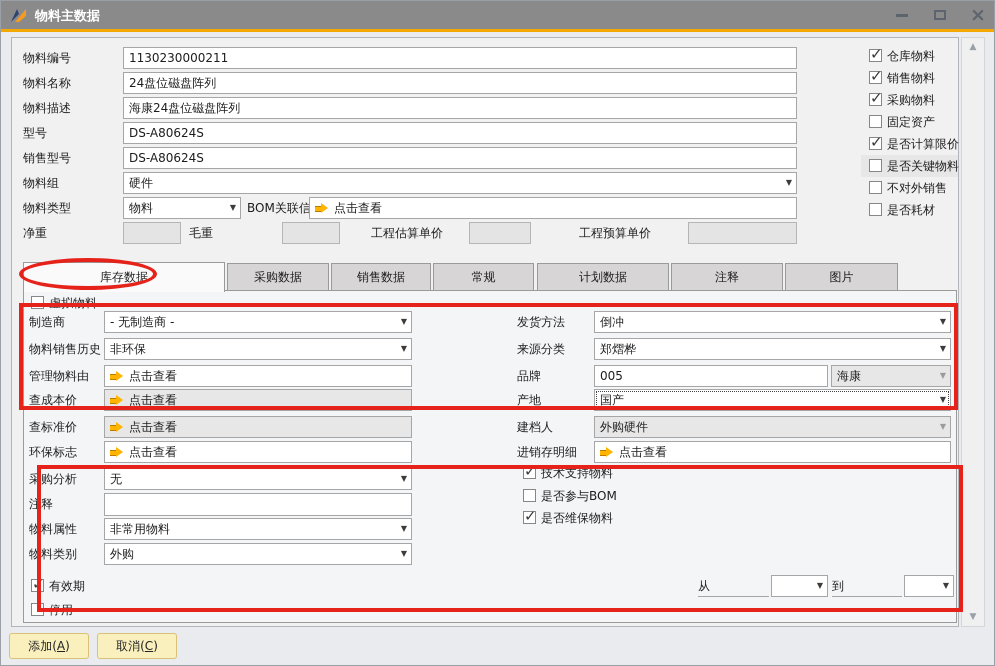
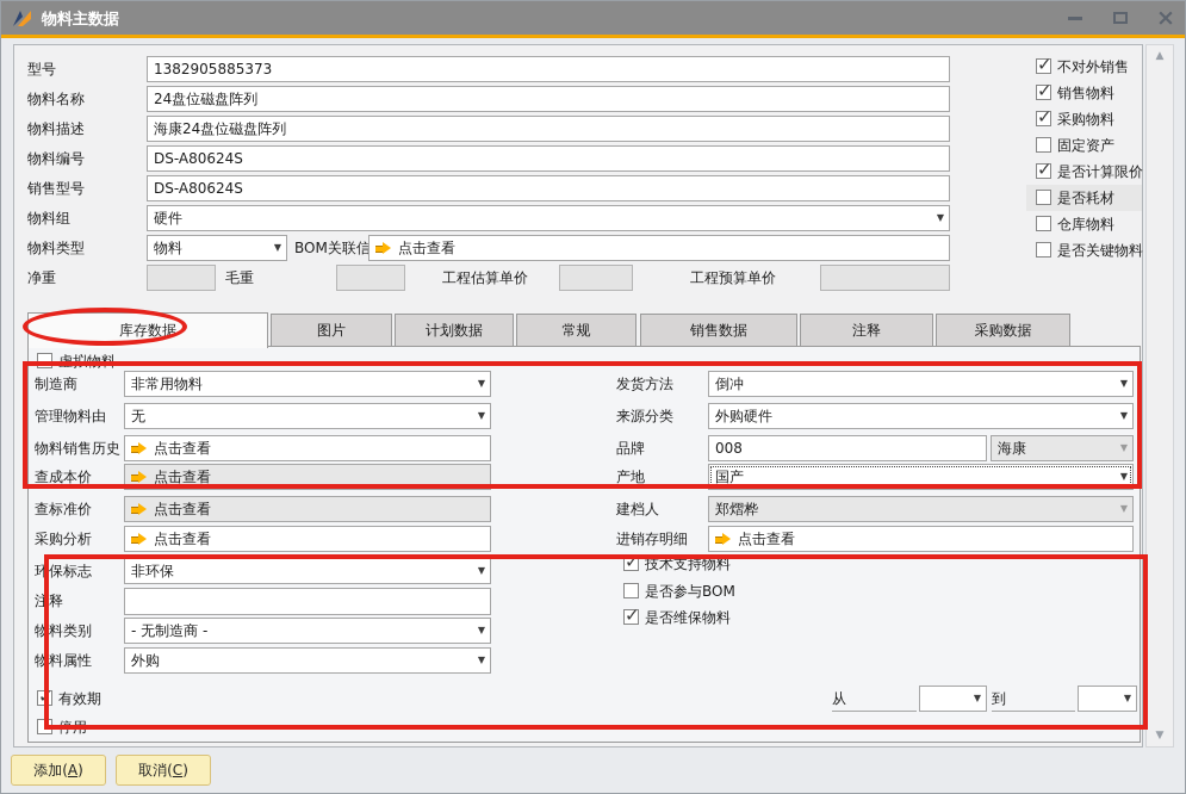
  物料主数据
  ×
- 物料编号
+ 型号
- 1130230000211
+ 1382905885373
  物料名称
  24盘位磁盘阵列
  物料描述
  海康24盘位磁盘阵列
- 型号
+ 物料编号
  DS-A80624S
  销售型号
  DS-A80624S
  物料组
  硬件
  ▼
  物料类型
  物料
  ▼
  BOM关联信
  点击查看
  净重
  毛重
  工程估算单价
  工程预算单价
  ✓
- 仓库物料
+ 不对外销售
  ✓
  销售物料
  ✓
  采购物料
  固定资产
  ✓
  是否计算限价
- 是否关键物料
+ 是否耗材
- 不对外销售
+ 仓库物料
- 是否耗材
+ 是否关键物料
  库存数据
- 采购数据
+ 图片
- 销售数据
+ 计划数据
  常规
- 计划数据
+ 销售数据
  注释
- 图片
+ 采购数据
  虚拟物料
  制造商
- - 无制造商 -
+ 非常用物料
  ▼
- 物料销售历史
+ 管理物料由
- 非环保
+ 无
  ▼
- 管理物料由
+ 物料销售历史
  点击查看
  查成本价
  点击查看
  查标准价
  点击查看
- 环保标志
+ 采购分析
  点击查看
- 采购分析
+ 环保标志
- 无
+ 非环保
  ▼
  注释
- 物料属性
+ 物料类别
- 非常用物料
+ - 无制造商 -
  ▼
- 物料类别
+ 物料属性
  外购
  ▼
  ✓
  有效期
  停用
  发货方法
  倒冲
  ▼
  来源分类
- 郑熠桦
+ 外购硬件
  ▼
  品牌
- 005
+ 008
  海康
  ▼
  产地
  国产
  ▼
  建档人
- 外购硬件
+ 郑熠桦
  ▼
  进销存明细
  点击查看
  ✓
  技术支持物料
  是否参与BOM
  ✓
  是否维保物料
  从
  ▼
  到
  ▼
  ▲
  ▼
  添加(A)
  取消(C)
